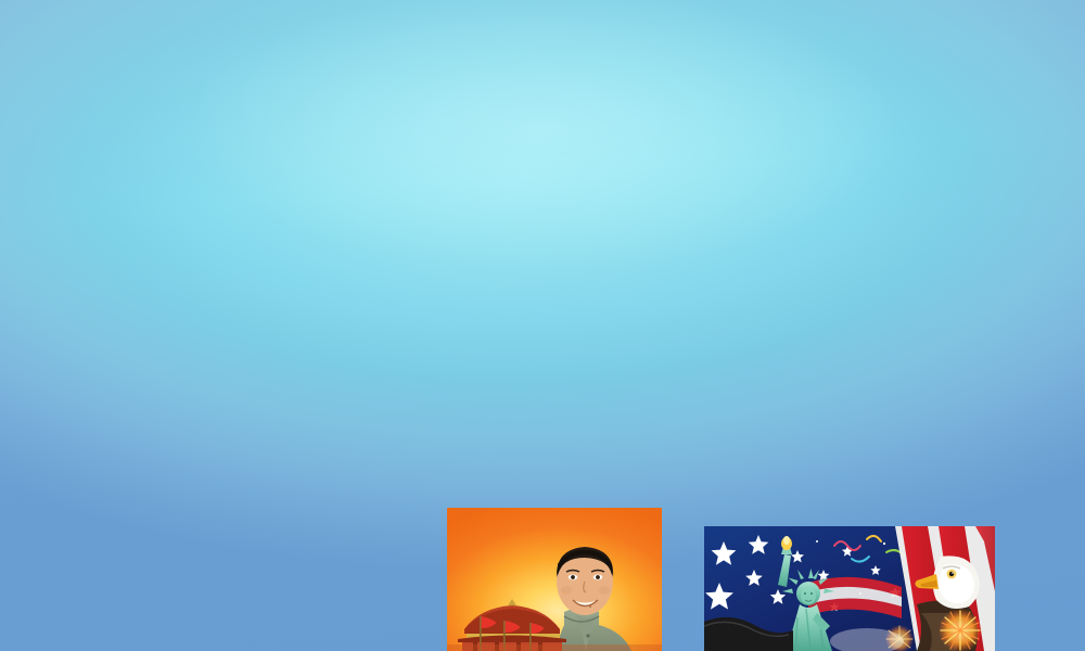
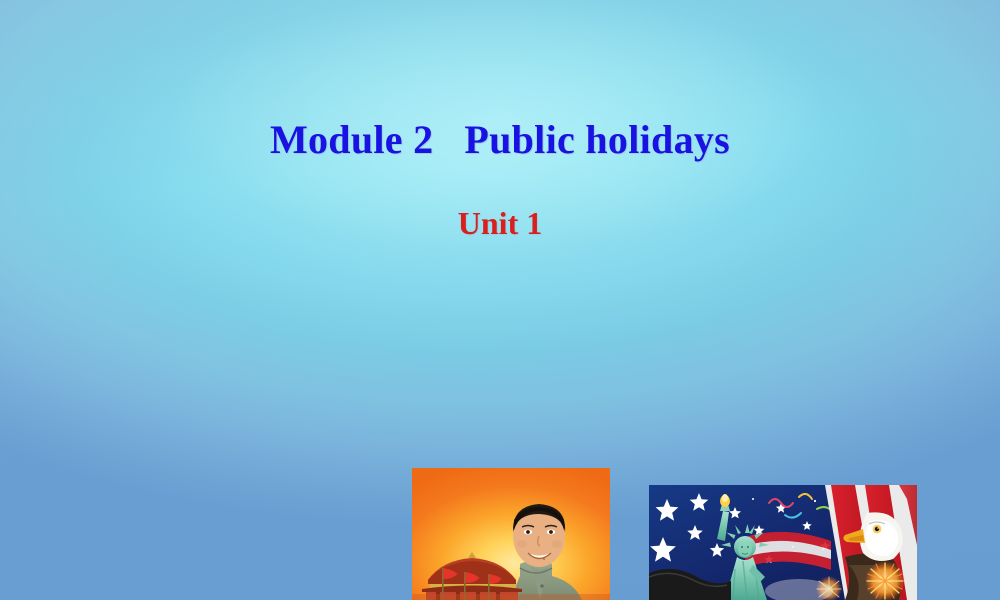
+ Module 2 Public holidays
+ Unit 1
